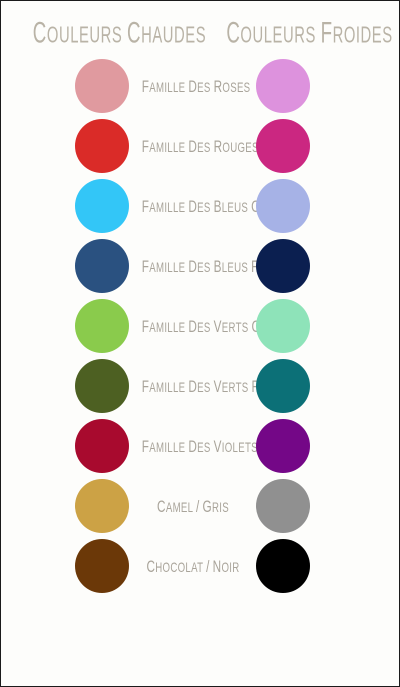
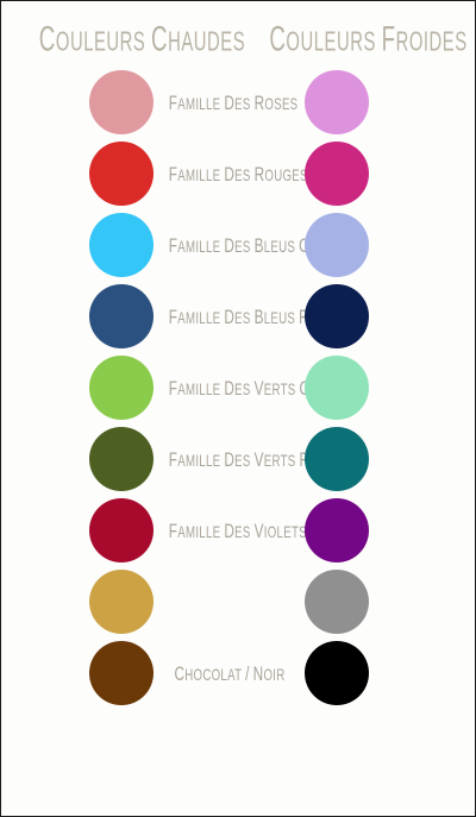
  COULEURS CHAUDES
  COULEURS FROIDES
  FAMILLE DES ROSES
  FAMILLE DES ROUGE
  FAMILLE DES BLEUS
  FAMILLE DES BLEUS F
  FAMILLE DES VERTS
  FAMILLE DES VERTS
  FAMILLE DES VIOLETS
- CAMEL / GRIS
  CHOCOLAT / NOIR
